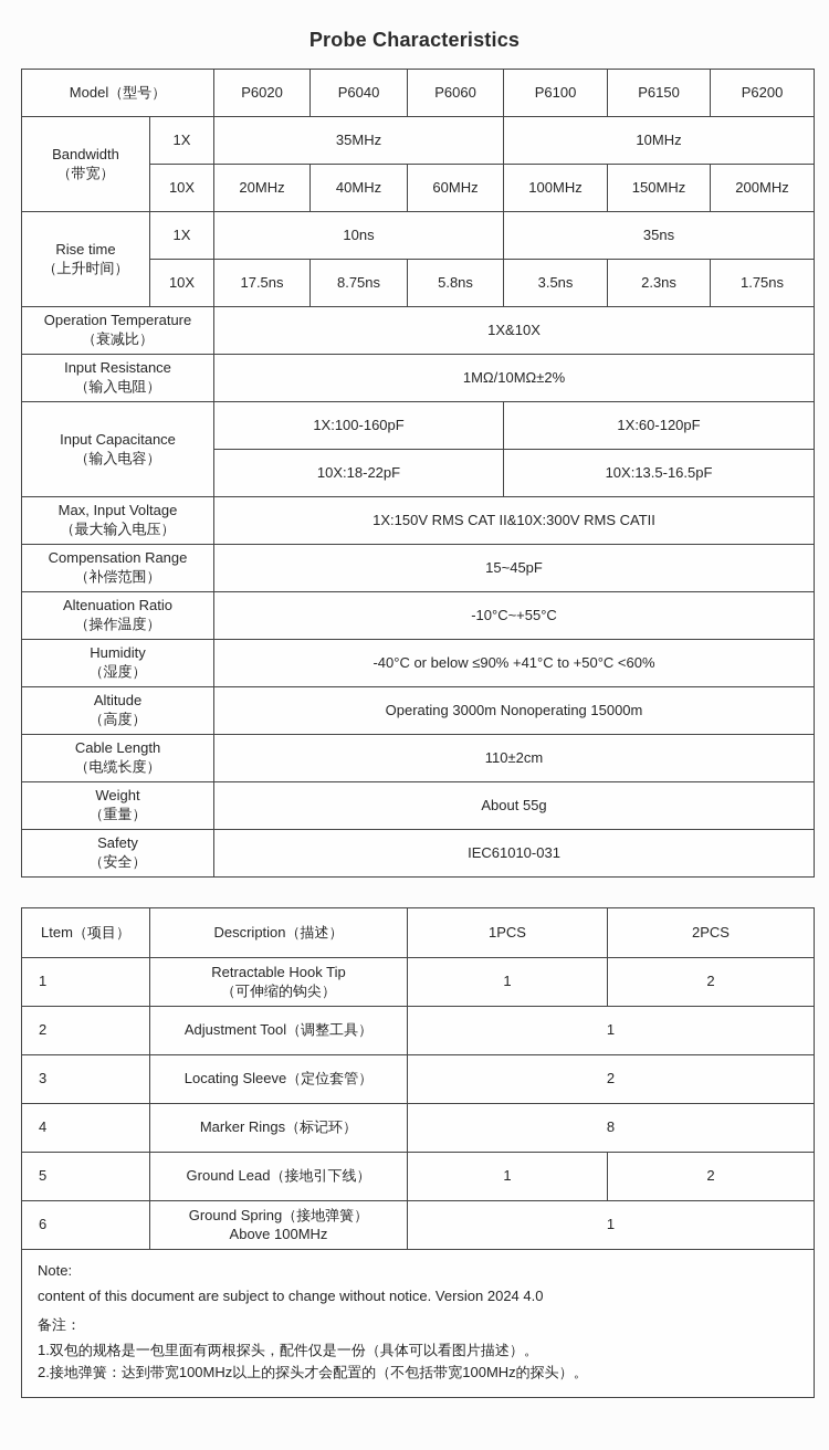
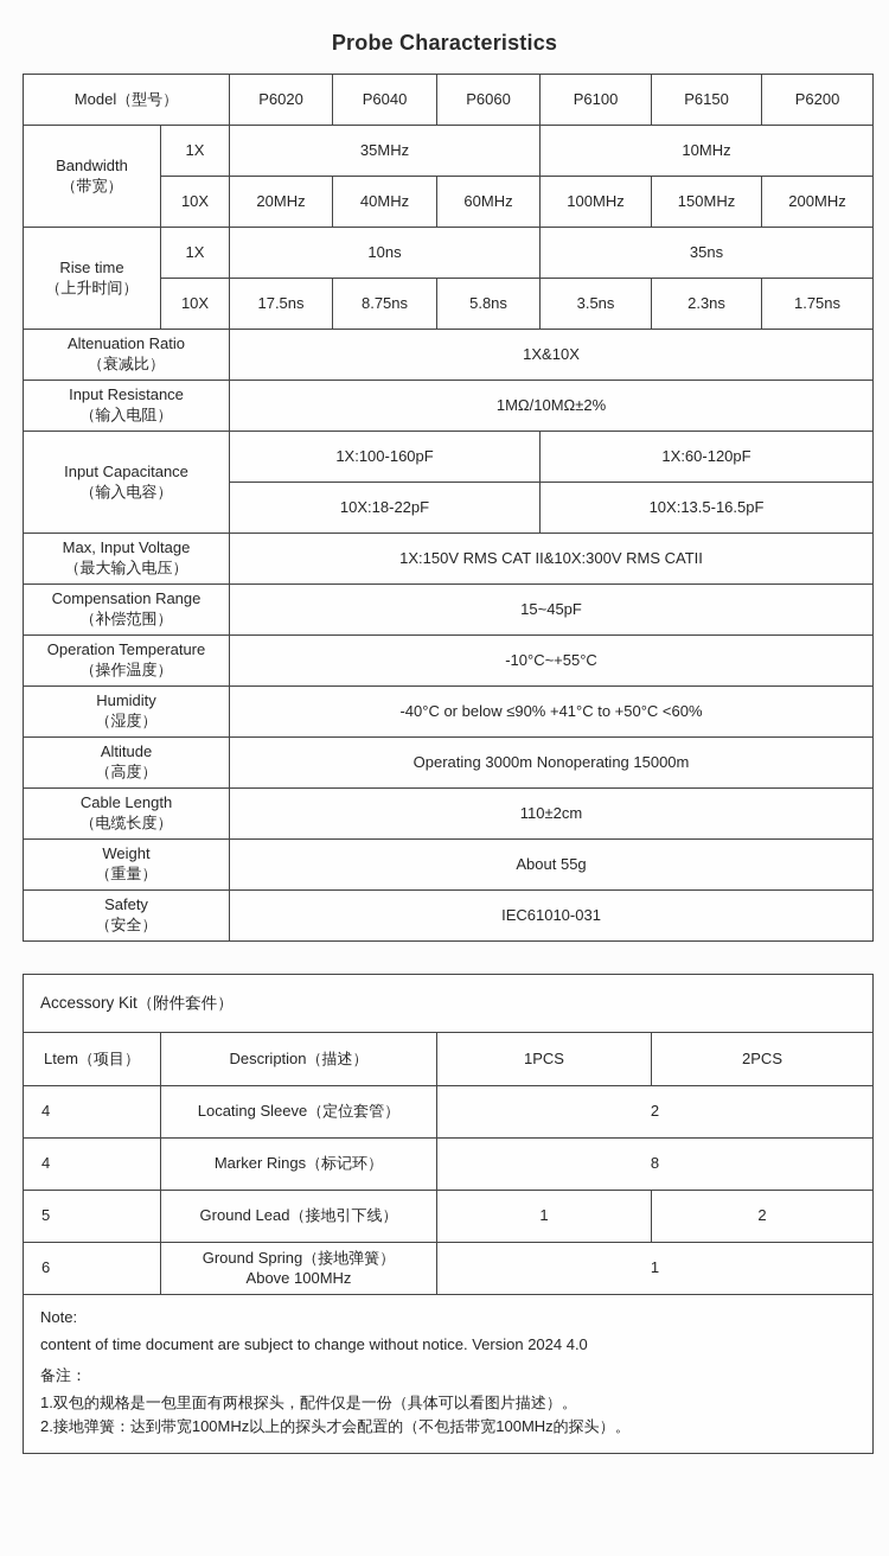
  Probe Characteristics
  Model（型号）	P6020	P6040	P6060	P6100	P6150	P6200
  Bandwidth （带宽）	1X	35MHz	10MHz
  10X	20MHz	40MHz	60MHz	100MHz	150MHz	200MHz
  Rise time （上升时间）	1X	10ns	35ns
  10X	17.5ns	8.75ns	5.8ns	3.5ns	2.3ns	1.75ns
- Operation Temperature （衰减比）	1X&10X
+ Altenuation Ratio （衰减比）	1X&10X
  Input Resistance （输入电阻）	1MΩ/10MΩ±2%
  Input Capacitance （输入电容）	1X:100-160pF	1X:60-120pF
  10X:18-22pF	10X:13.5-16.5pF
  Max, Input Voltage （最大输入电压）	1X:150V RMS CAT II&10X:300V RMS CATII
  Compensation Range （补偿范围）	15~45pF
- Altenuation Ratio （操作温度）	-10°C~+55°C
+ Operation Temperature （操作温度）	-10°C~+55°C
  Humidity （湿度）	-40°C or below ≤90% +41°C to +50°C <60%
  Altitude （高度）	Operating 3000m Nonoperating 15000m
  Cable Length （电缆长度）	110±2cm
  Weight （重量）	About 55g
  Safety （安全）	IEC61010-031
+ Accessory Kit（附件套件）
  Ltem（项目）	Description（描述）	1PCS	2PCS
- 1	Retractable Hook Tip （可伸缩的钩尖）	1	2
- 2	Adjustment Tool（调整工具）	1
- 3	Locating Sleeve（定位套管）	2
+ 4	Locating Sleeve（定位套管）	2
  4	Marker Rings（标记环）	8
  5	Ground Lead（接地引下线）	1	2
  6	Ground Spring（接地弹簧） Above 100MHz	1
- Note: content of this document are subject to change without notice. Version 2024 4.0 备注： 1.双包的规格是一包里面有两根探头，配件仅是一份（具体可以看图片描述）。 2.接地弹簧：达到带宽100MHz以上的探头才会配置的（不包括带宽100MHz的探头）。
+ Note: content of time document are subject to change without notice. Version 2024 4.0 备注： 1.双包的规格是一包里面有两根探头，配件仅是一份（具体可以看图片描述）。 2.接地弹簧：达到带宽100MHz以上的探头才会配置的（不包括带宽100MHz的探头）。
